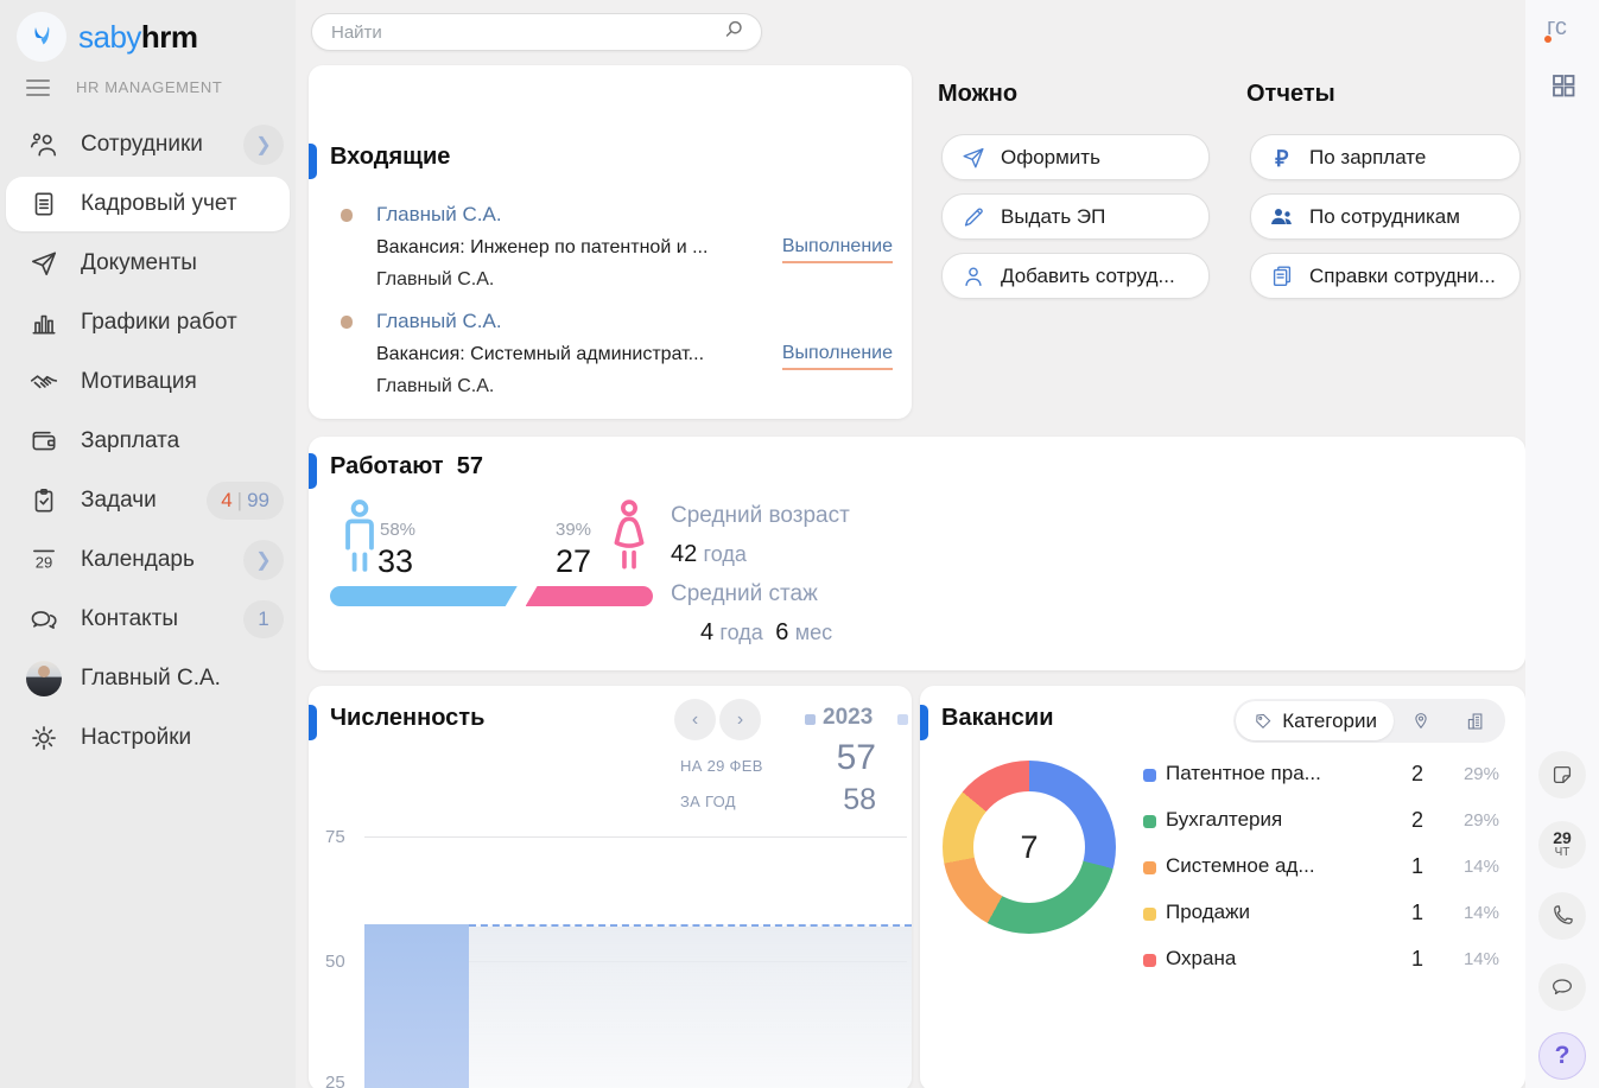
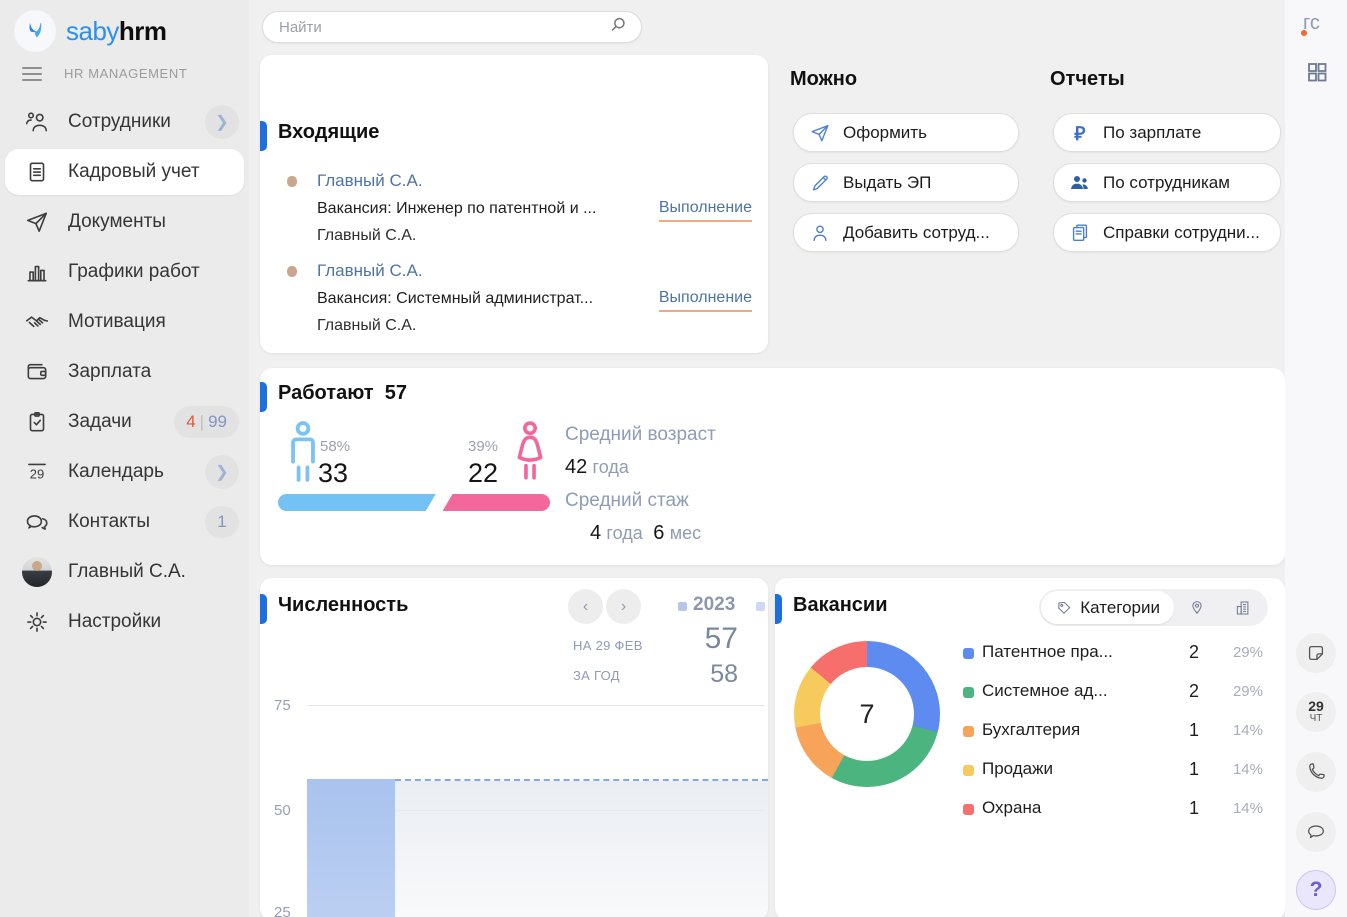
  sabyhrm
  HR MANAGEMENT
  Сотрудники
  ❯
  Кадровый учет
  Документы
  Графики работ
  Мотивация
  Зарплата
  Задачи
  4
  |
  99
  29
  Календарь
  ❯
  Контакты
  1
  Главный С.А.
  Настройки
  Найти
  Входящие
  Главный С.А.
  Вакансия: Инженер по патентной и ...
  Выполнение
  Главный С.А.
  Главный С.А.
  Вакансия: Системный администрат...
  Выполнение
  Главный С.А.
  Можно
  Оформить
  Выдать ЭП
  Добавить сотруд...
  Отчеты
  ₽
  По зарплате
  По сотрудникам
  Справки сотрудни...
  Работают 57
  58%
  33
  39%
- 27
+ 22
  Средний возраст
  42 года
  Средний стаж
  4 года 6 мес
  Численность
  ‹
  ›
  2023
  НА 29 ФЕВ
  57
  ЗА ГОД
  58
  75
  50
  25
  Вакансии
  Категории
  7
  Патентное пра...
  2
  29%
- Бухгалтерия
+ Системное ад...
  2
  29%
- Системное ад...
+ Бухгалтерия
  1
  14%
  Продажи
  1
  14%
  Охрана
  1
  14%
  гс
  29
  ЧТ
  ?
